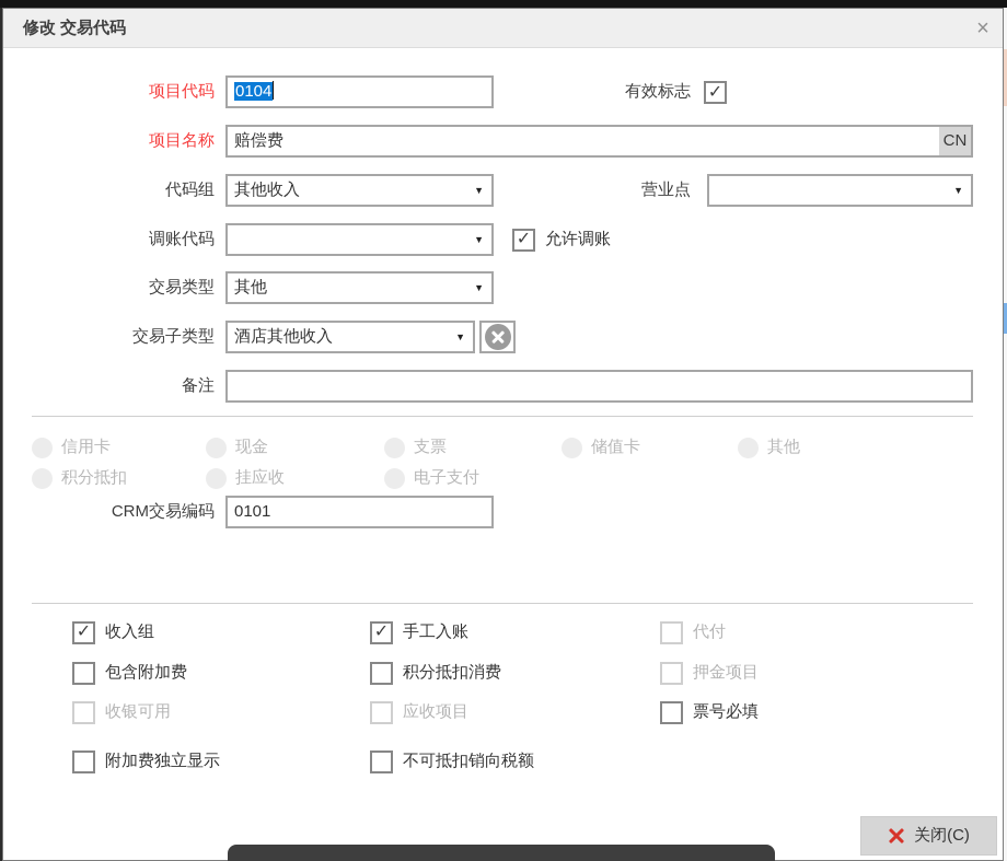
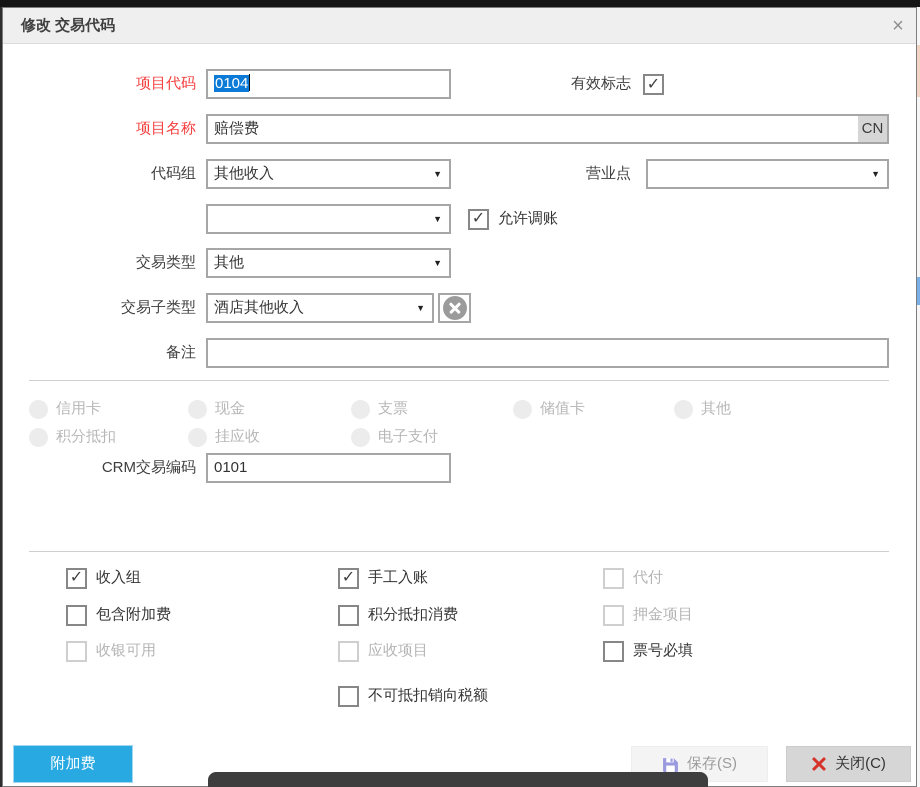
  修改 交易代码
  ×
  项目代码
  0104
  有效标志
  ✓
  项目名称
  赔偿费
  CN
  代码组
  其他收入
  ▼
  营业点
  ▼
- 调账代码
  ▼
  ✓
  允许调账
  交易类型
  其他
  ▼
  交易子类型
  酒店其他收入
  ▼
  备注
  信用卡
  现金
  支票
  储值卡
  其他
  积分抵扣
  挂应收
  电子支付
  CRM交易编码
  0101
  ✓
  收入组
  ✓
  手工入账
  代付
  包含附加费
  积分抵扣消费
  押金项目
  收银可用
  应收项目
  票号必填
- 附加费独立显示
  不可抵扣销向税额
+ 附加费
+ 保存(S)
  关闭(C)
